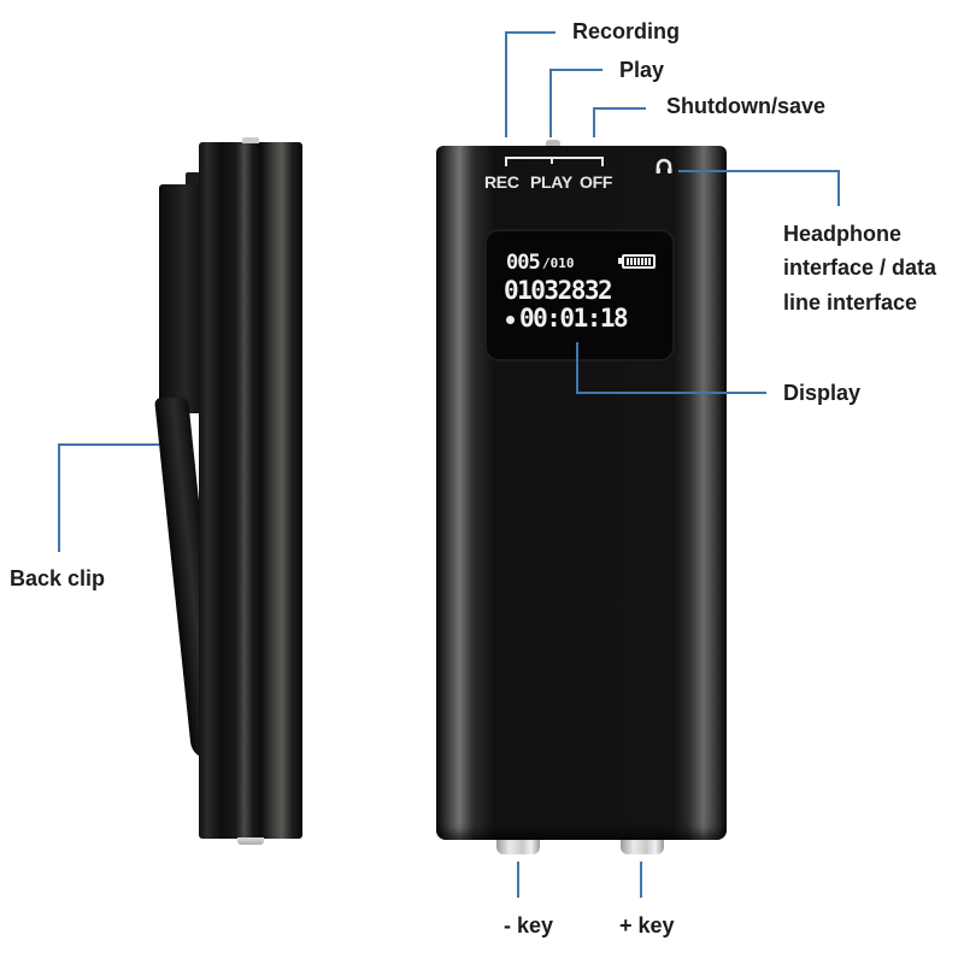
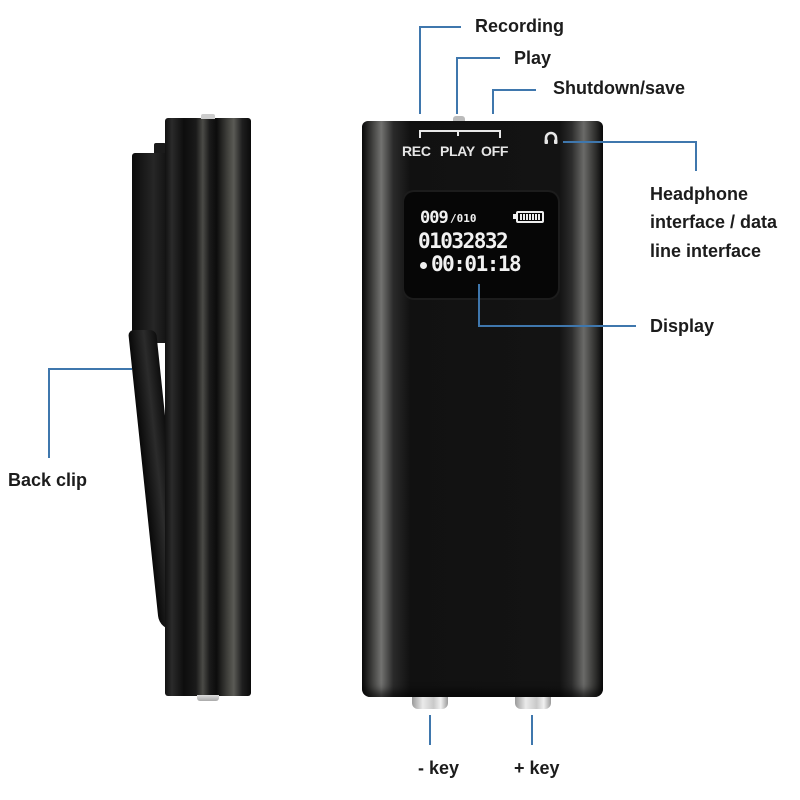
  Back clip
  REC
  PLAY
  OFF
- 005
+ 009
  /010
  01032832
  00:01:18
  Recording
  Play
  Shutdown/save
  Headphone
  interface / data
  line interface
  Display
  - key
  + key
